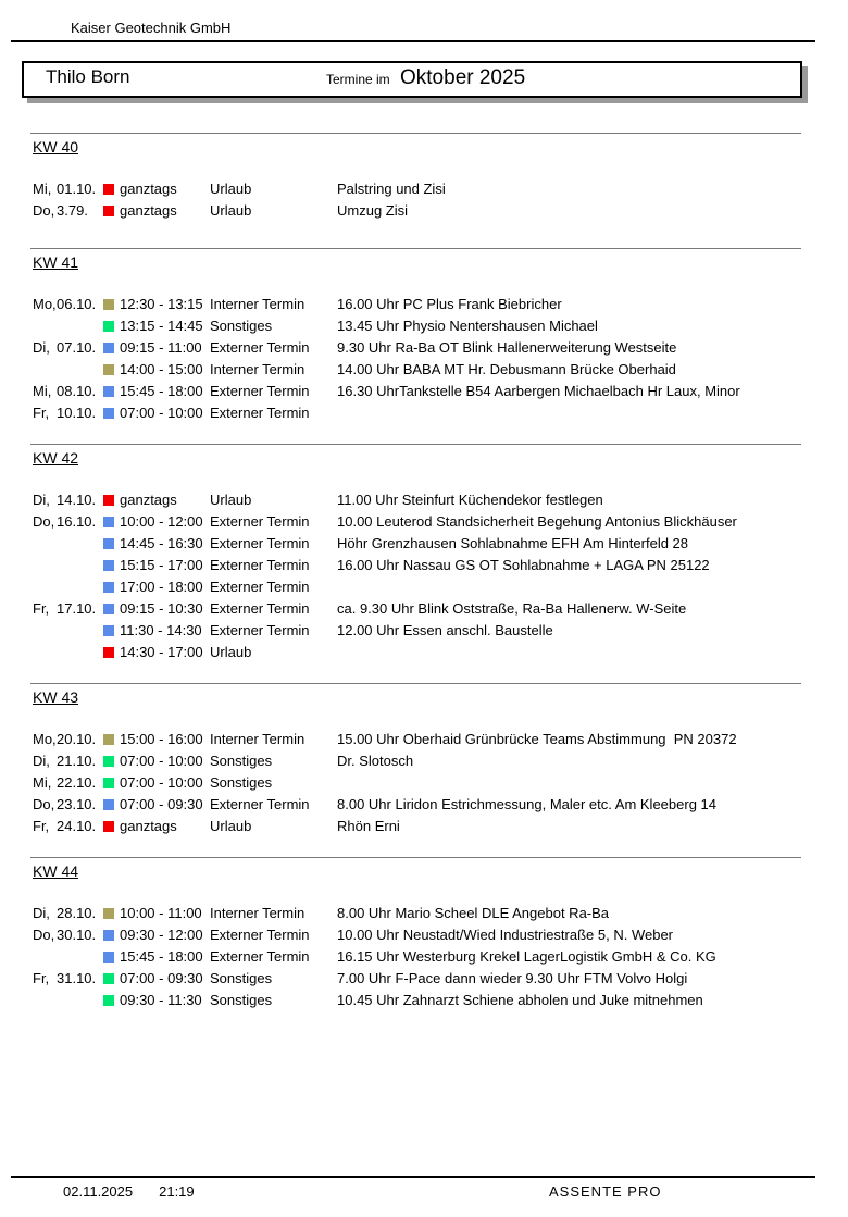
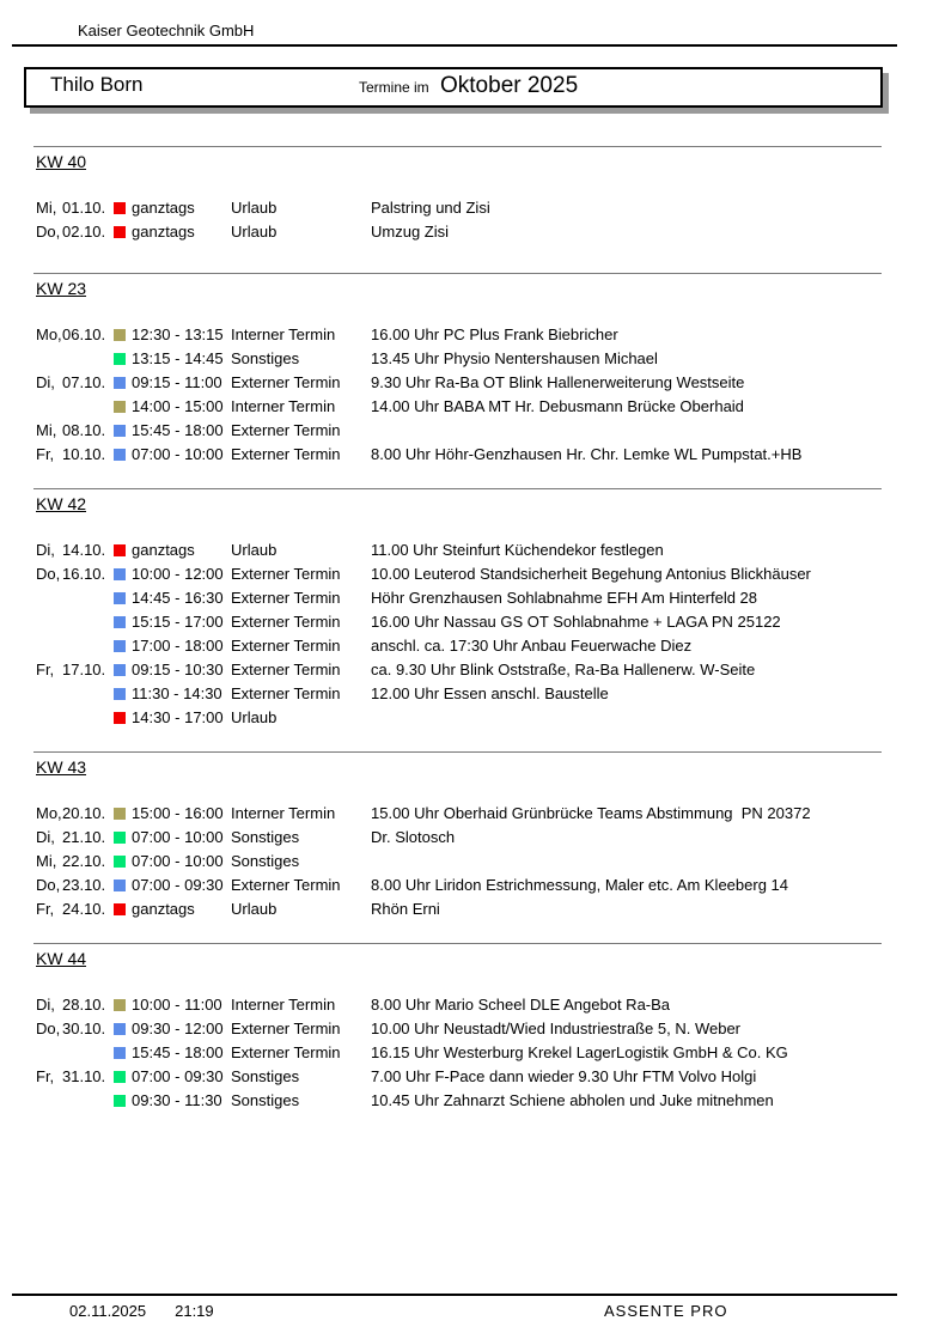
  Kaiser Geotechnik GmbH
  Thilo Born
  Termine im
  Oktober 2025
  KW 40
  Mi,
  01.10.
  ganztags
  Urlaub
  Palstring und Zisi
  Do,
- 3.79.
+ 02.10.
  ganztags
  Urlaub
  Umzug Zisi
- KW 41
+ KW 23
  Mo,
  06.10.
  12:30 - 13:15
  Interner Termin
  16.00 Uhr PC Plus Frank Biebricher
  13:15 - 14:45
  Sonstiges
  13.45 Uhr Physio Nentershausen Michael
  Di,
  07.10.
  09:15 - 11:00
  Externer Termin
  9.30 Uhr Ra-Ba OT Blink Hallenerweiterung Westseite
  14:00 - 15:00
  Interner Termin
  14.00 Uhr BABA MT Hr. Debusmann Brücke Oberhaid
  Mi,
  08.10.
  15:45 - 18:00
  Externer Termin
- 16.30 UhrTankstelle B54 Aarbergen Michaelbach Hr Laux, Minor
  Fr,
  10.10.
  07:00 - 10:00
  Externer Termin
+ 8.00 Uhr Höhr-Genzhausen Hr. Chr. Lemke WL Pumpstat.+HB
  KW 42
  Di,
  14.10.
  ganztags
  Urlaub
  11.00 Uhr Steinfurt Küchendekor festlegen
  Do,
  16.10.
  10:00 - 12:00
  Externer Termin
  10.00 Leuterod Standsicherheit Begehung Antonius Blickhäuser
  14:45 - 16:30
  Externer Termin
  Höhr Grenzhausen Sohlabnahme EFH Am Hinterfeld 28
  15:15 - 17:00
  Externer Termin
  16.00 Uhr Nassau GS OT Sohlabnahme + LAGA PN 25122
  17:00 - 18:00
  Externer Termin
+ anschl. ca. 17:30 Uhr Anbau Feuerwache Diez
  Fr,
  17.10.
  09:15 - 10:30
  Externer Termin
  ca. 9.30 Uhr Blink Oststraße, Ra-Ba Hallenerw. W-Seite
  11:30 - 14:30
  Externer Termin
  12.00 Uhr Essen anschl. Baustelle
  14:30 - 17:00
  Urlaub
  KW 43
  Mo,
  20.10.
  15:00 - 16:00
  Interner Termin
  15.00 Uhr Oberhaid Grünbrücke Teams Abstimmung PN 20372
  Di,
  21.10.
  07:00 - 10:00
  Sonstiges
  Dr. Slotosch
  Mi,
  22.10.
  07:00 - 10:00
  Sonstiges
  Do,
  23.10.
  07:00 - 09:30
  Externer Termin
  8.00 Uhr Liridon Estrichmessung, Maler etc. Am Kleeberg 14
  Fr,
  24.10.
  ganztags
  Urlaub
  Rhön Erni
  KW 44
  Di,
  28.10.
  10:00 - 11:00
  Interner Termin
  8.00 Uhr Mario Scheel DLE Angebot Ra-Ba
  Do,
  30.10.
  09:30 - 12:00
  Externer Termin
  10.00 Uhr Neustadt/Wied Industriestraße 5, N. Weber
  15:45 - 18:00
  Externer Termin
  16.15 Uhr Westerburg Krekel LagerLogistik GmbH & Co. KG
  Fr,
  31.10.
  07:00 - 09:30
  Sonstiges
  7.00 Uhr F-Pace dann wieder 9.30 Uhr FTM Volvo Holgi
  09:30 - 11:30
  Sonstiges
  10.45 Uhr Zahnarzt Schiene abholen und Juke mitnehmen
  02.11.2025 21:19
  ASSENTE PRO
